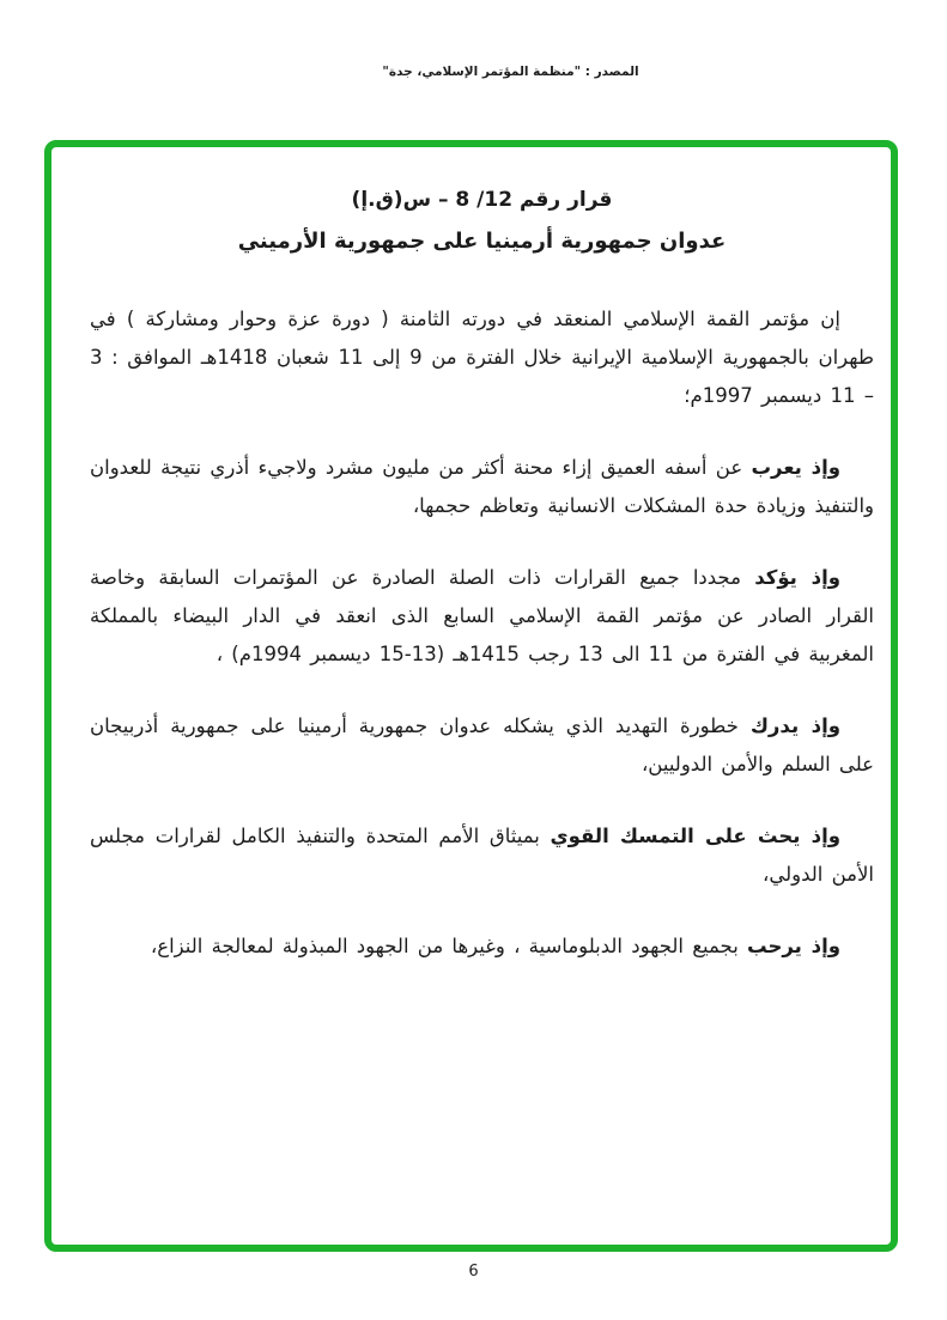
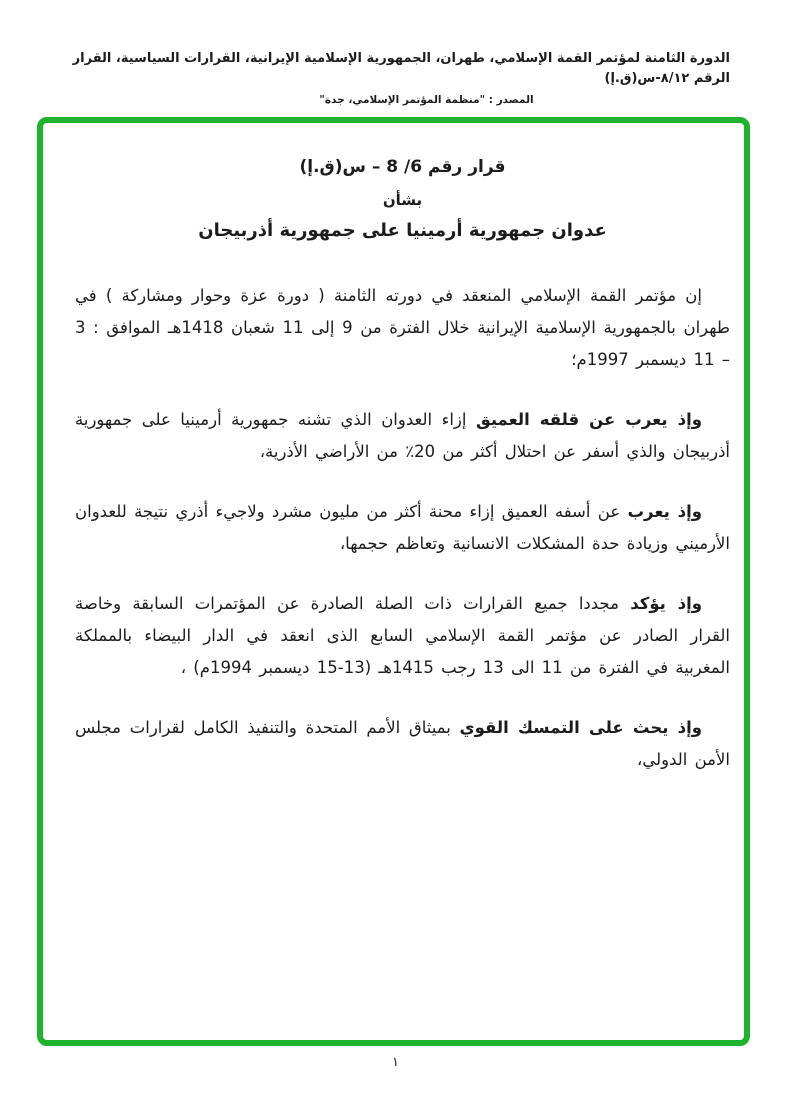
+ الدورة الثامنة لمؤتمر القمة الإسلامي، طهران، الجمهورية الإسلامية الإيرانية، القرارات السياسية، القرار الرقم ٨/١٢-س(ق.إ)
  المصدر : "منظمة المؤتمر الإسلامي، جدة"
- قرار رقم 12/ 8 – س(ق.إ)
+ قرار رقم 6/ 8 – س(ق.إ)
+ بشأن
- عدوان جمهورية أرمينيا على جمهورية الأرميني
+ عدوان جمهورية أرمينيا على جمهورية أذربيجان
  إن مؤتمر القمة الإسلامي المنعقد في دورته الثامنة ( دورة عزة وحوار ومشاركة ) في طهران بالجمهورية الإسلامية الإيرانية خلال الفترة من 9 إلى 11 شعبان 1418هـ الموافق : 3 – 11 ديسمبر 1997م؛
+ وإذ يعرب عن قلقه العميق إزاء العدوان الذي تشنه جمهورية أرمينيا على جمهورية أذربيجان والذي أسفر عن احتلال أكثر من 20٪ من الأراضي الأذرية،
- وإذ يعرب عن أسفه العميق إزاء محنة أكثر من مليون مشرد ولاجيء أذري نتيجة للعدوان والتنفيذ وزيادة حدة المشكلات الانسانية وتعاظم حجمها،
+ وإذ يعرب عن أسفه العميق إزاء محنة أكثر من مليون مشرد ولاجيء أذري نتيجة للعدوان الأرميني وزيادة حدة المشكلات الانسانية وتعاظم حجمها،
  وإذ يؤكد مجددا جميع القرارات ذات الصلة الصادرة عن المؤتمرات السابقة وخاصة القرار الصادر عن مؤتمر القمة الإسلامي السابع الذى انعقد في الدار البيضاء بالمملكة المغربية في الفترة من 11 الى 13 رجب 1415هـ (13-15 ديسمبر 1994م) ،
- وإذ يدرك خطورة التهديد الذي يشكله عدوان جمهورية أرمينيا على جمهورية أذربيجان على السلم والأمن الدوليين،
  وإذ يحث على التمسك القوي بميثاق الأمم المتحدة والتنفيذ الكامل لقرارات مجلس الأمن الدولي،
- وإذ يرحب بجميع الجهود الدبلوماسية ، وغيرها من الجهود المبذولة لمعالجة النزاع،
- 6
+ ١
